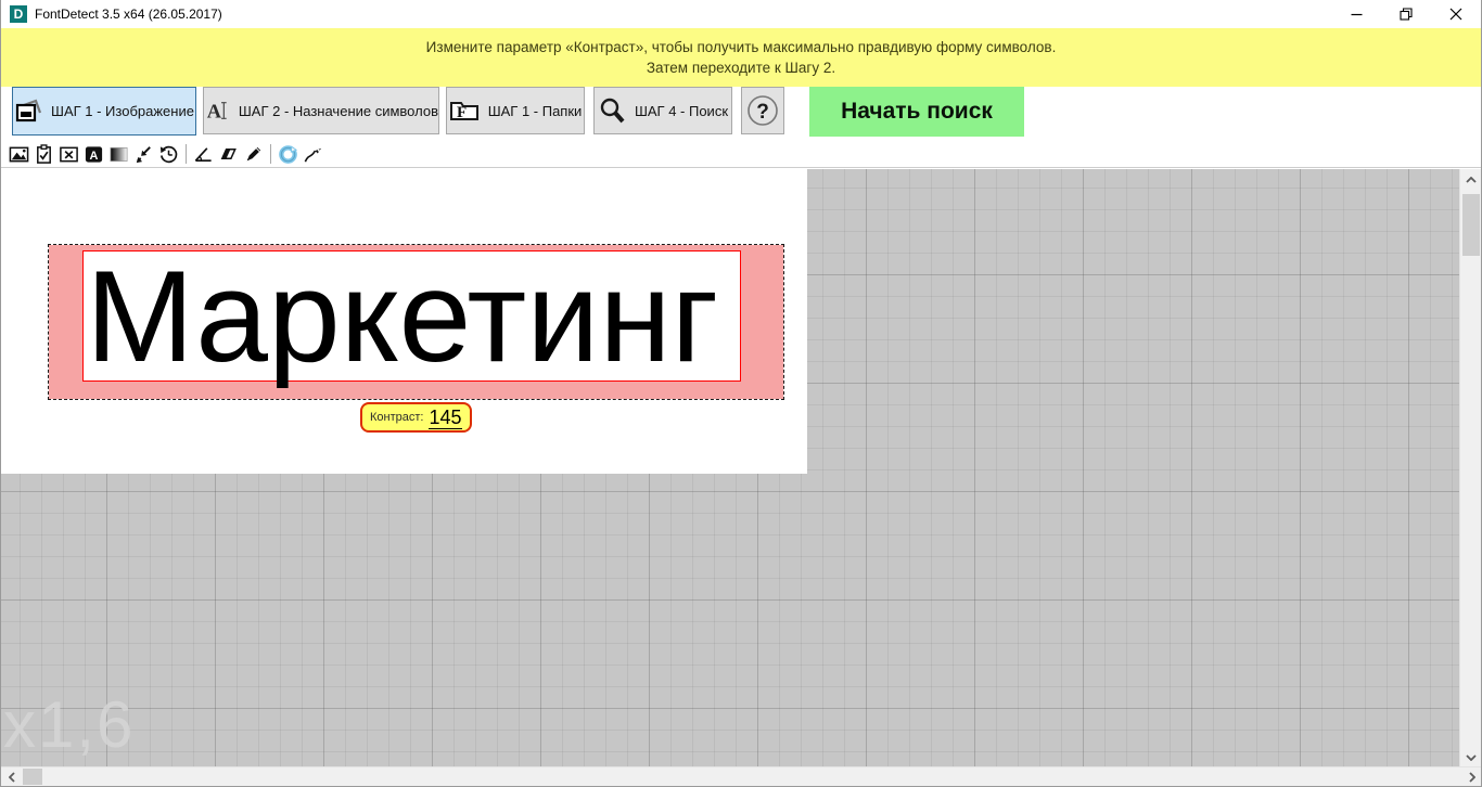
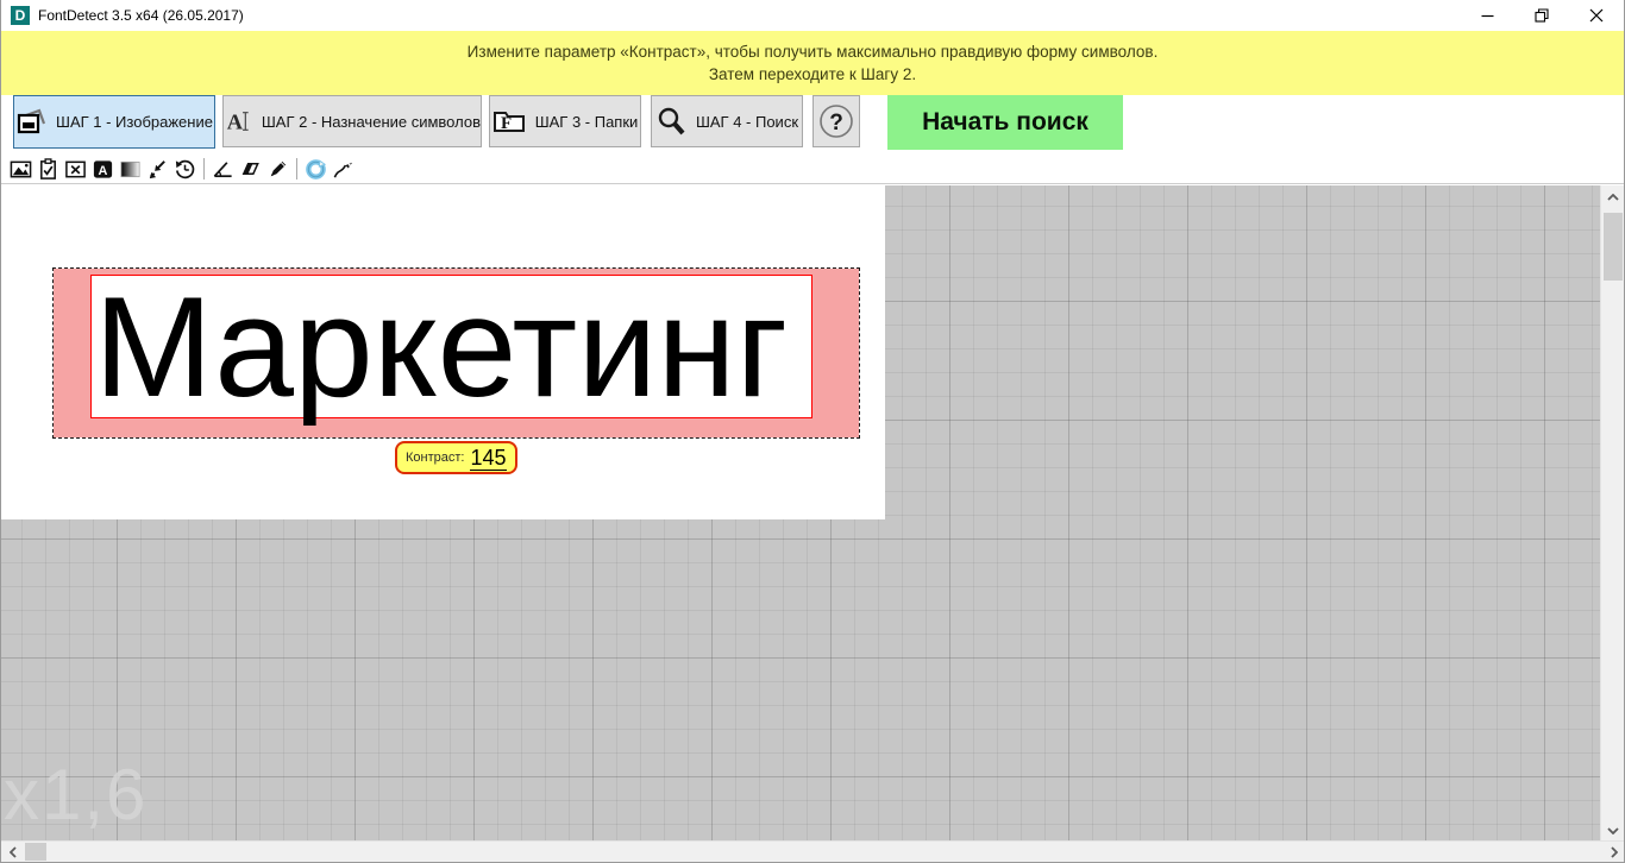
  D
  FontDetect 3.5 x64 (26.05.2017)
  Измените параметр «Контраст», чтобы получить максимально правдивую форму символов.
  Затем переходите к Шагу 2.
  ШАГ 1 - Изображение
  A
  ШАГ 2 - Назначение символов
  F
- ШАГ 1 - Папки
+ ШАГ 3 - Папки
  ШАГ 4 - Поиск
  ?
  Начать поиск
  A
  Маркетинг
  Контраст:
  145
  x1,6
